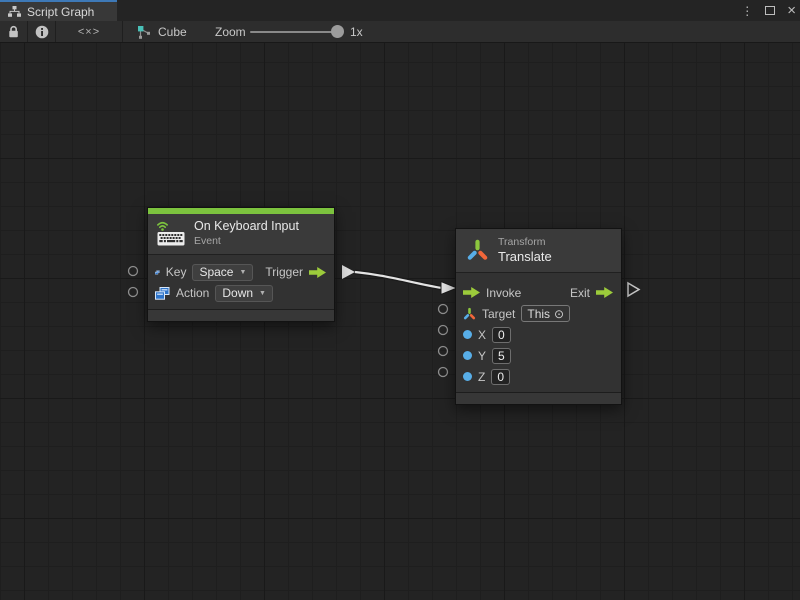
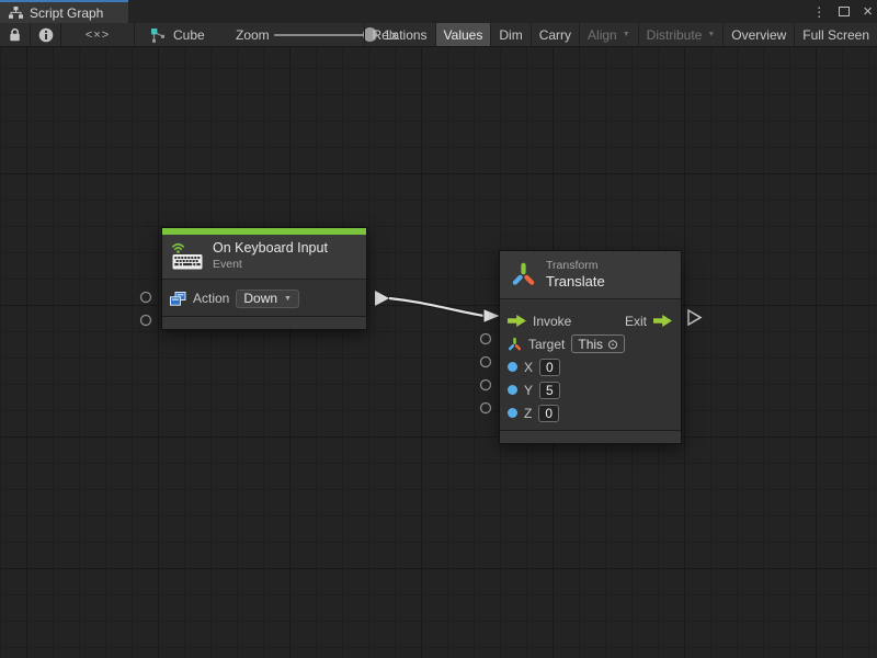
  Script Graph
  ⋮
  ×
  <×>
  Cube
  Zoom
  1x
+ Relations
+ Values
+ Dim
+ Carry
+ Align
+ Distribute
+ Overview
+ Full Screen
  On Keyboard Input
  Event
- Key
- Space
- Trigger
  Action
  Down
  Transform
  Translate
  Invoke
  Exit
  Target
  This
  ⊙
  X
  0
  Y
  5
  Z
  0
